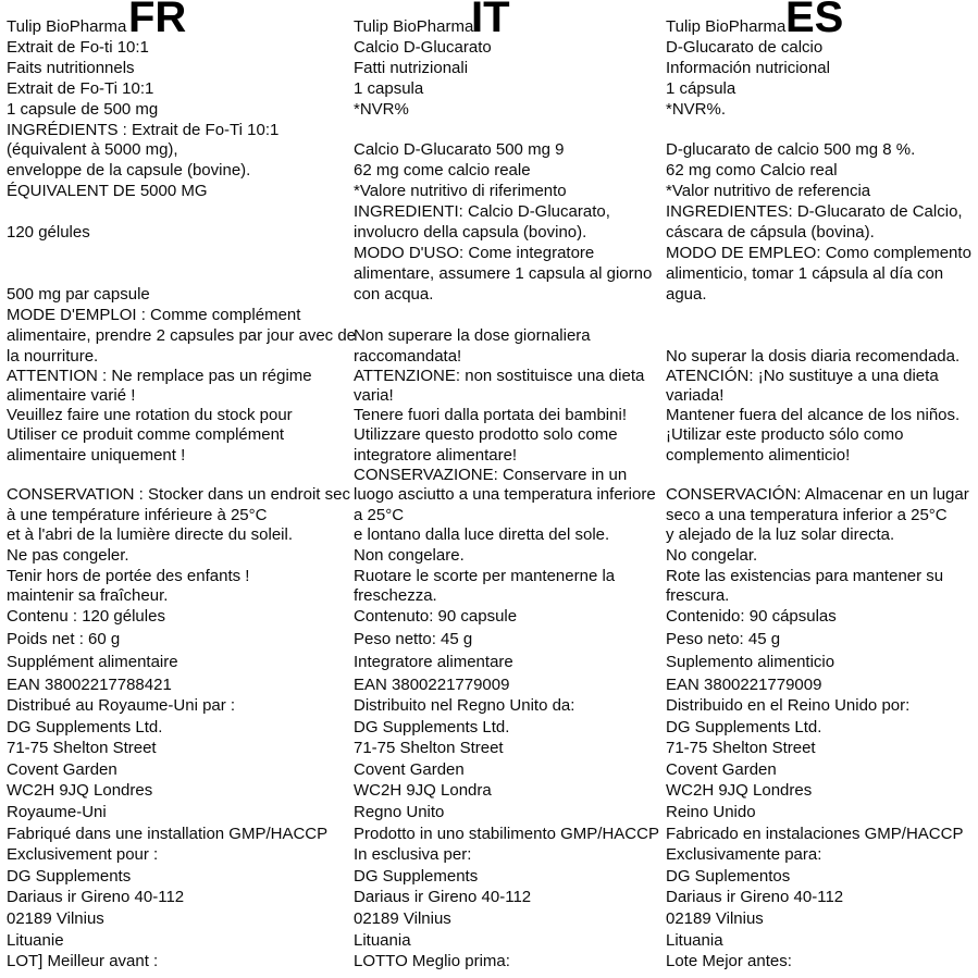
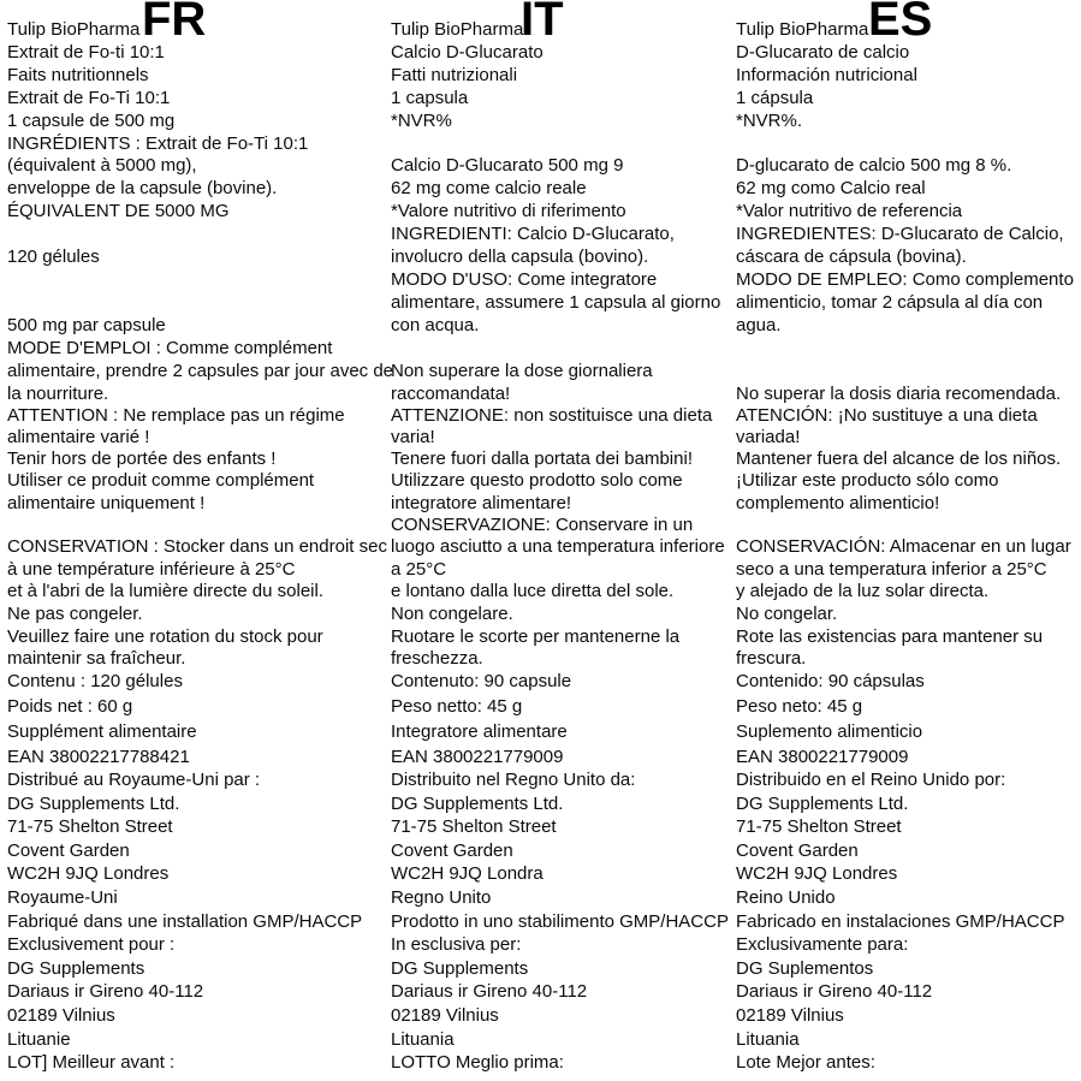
  FR
  Tulip BioPharma
  Extrait de Fo-ti 10:1
  Faits nutritionnels
  Extrait de Fo-Ti 10:1
  1 capsule de 500 mg
  INGRÉDIENTS : Extrait de Fo-Ti 10:1
  (équivalent à 5000 mg),
  enveloppe de la capsule (bovine).
  ÉQUIVALENT DE 5000 MG
  120 gélules
  500 mg par capsule
  MODE D'EMPLOI : Comme complément
  alimentaire, prendre 2 capsules par jour avec de
  la nourriture.
  ATTENTION : Ne remplace pas un régime
  alimentaire varié !
- Veuillez faire une rotation du stock pour
+ Tenir hors de portée des enfants !
  Utiliser ce produit comme complément
  alimentaire uniquement !
  CONSERVATION : Stocker dans un endroit sec
  à une température inférieure à 25°C
  et à l'abri de la lumière directe du soleil.
  Ne pas congeler.
- Tenir hors de portée des enfants !
+ Veuillez faire une rotation du stock pour
  maintenir sa fraîcheur.
  Contenu : 120 gélules
  Poids net : 60 g
  Supplément alimentaire
  EAN 38002217788421
  Distribué au Royaume-Uni par :
  DG Supplements Ltd.
  71-75 Shelton Street
  Covent Garden
  WC2H 9JQ Londres
  Royaume-Uni
  Fabriqué dans une installation GMP/HACCP
  Exclusivement pour :
  DG Supplements
  Dariaus ir Gireno 40-112
  02189 Vilnius
  Lituanie
  LOT] Meilleur avant :
  IT
  Tulip BioPharma
  Calcio D-Glucarato
  Fatti nutrizionali
  1 capsula
  *NVR%
  Calcio D-Glucarato 500 mg 9
  62 mg come calcio reale
  *Valore nutritivo di riferimento
  INGREDIENTI: Calcio D-Glucarato,
  involucro della capsula (bovino).
  MODO D'USO: Come integratore
  alimentare, assumere 1 capsula al giorno
  con acqua.
  Non superare la dose giornaliera
  raccomandata!
  ATTENZIONE: non sostituisce una dieta
  varia!
  Tenere fuori dalla portata dei bambini!
  Utilizzare questo prodotto solo come
  integratore alimentare!
  CONSERVAZIONE: Conservare in un
  luogo asciutto a una temperatura inferiore
  a 25°C
  e lontano dalla luce diretta del sole.
  Non congelare.
  Ruotare le scorte per mantenerne la
  freschezza.
  Contenuto: 90 capsule
  Peso netto: 45 g
  Integratore alimentare
  EAN 3800221779009
  Distribuito nel Regno Unito da:
  DG Supplements Ltd.
  71-75 Shelton Street
  Covent Garden
  WC2H 9JQ Londra
  Regno Unito
  Prodotto in uno stabilimento GMP/HACCP
  In esclusiva per:
  DG Supplements
  Dariaus ir Gireno 40-112
  02189 Vilnius
  Lituania
  LOTTO Meglio prima:
  ES
  Tulip BioPharma
  D-Glucarato de calcio
  Información nutricional
  1 cápsula
  *NVR%.
  D-glucarato de calcio 500 mg 8 %.
  62 mg como Calcio real
  *Valor nutritivo de referencia
  INGREDIENTES: D-Glucarato de Calcio,
  cáscara de cápsula (bovina).
  MODO DE EMPLEO: Como complemento
- alimenticio, tomar 1 cápsula al día con
+ alimenticio, tomar 2 cápsula al día con
  agua.
  No superar la dosis diaria recomendada.
  ATENCIÓN: ¡No sustituye a una dieta
  variada!
  Mantener fuera del alcance de los niños.
  ¡Utilizar este producto sólo como
  complemento alimenticio!
  CONSERVACIÓN: Almacenar en un lugar
  seco a una temperatura inferior a 25°C
  y alejado de la luz solar directa.
  No congelar.
  Rote las existencias para mantener su
  frescura.
  Contenido: 90 cápsulas
  Peso neto: 45 g
  Suplemento alimenticio
  EAN 3800221779009
  Distribuido en el Reino Unido por:
  DG Supplements Ltd.
  71-75 Shelton Street
  Covent Garden
  WC2H 9JQ Londres
  Reino Unido
  Fabricado en instalaciones GMP/HACCP
  Exclusivamente para:
  DG Suplementos
  Dariaus ir Gireno 40-112
  02189 Vilnius
  Lituania
  Lote Mejor antes:
